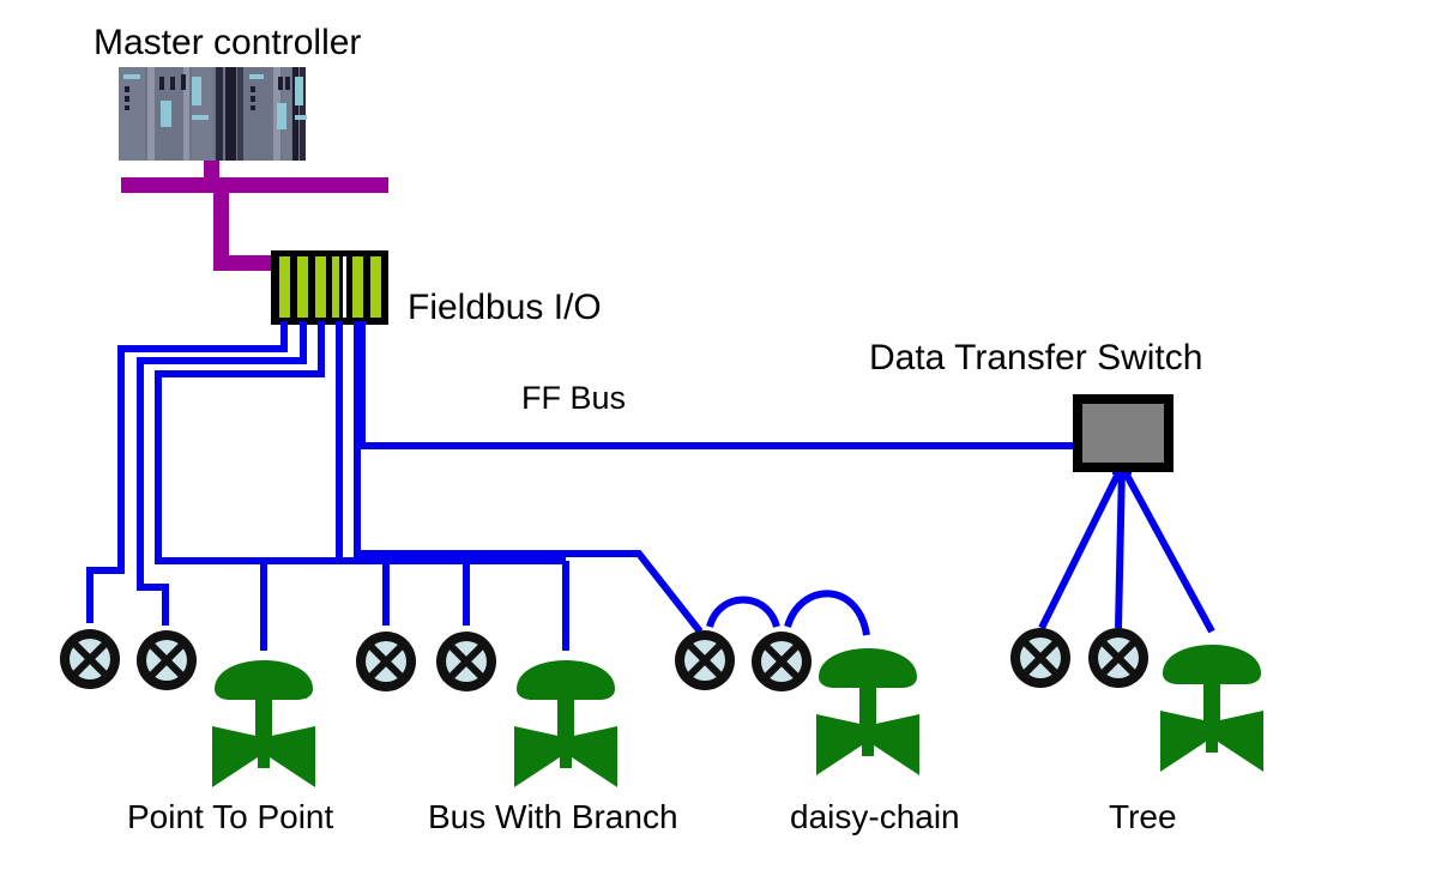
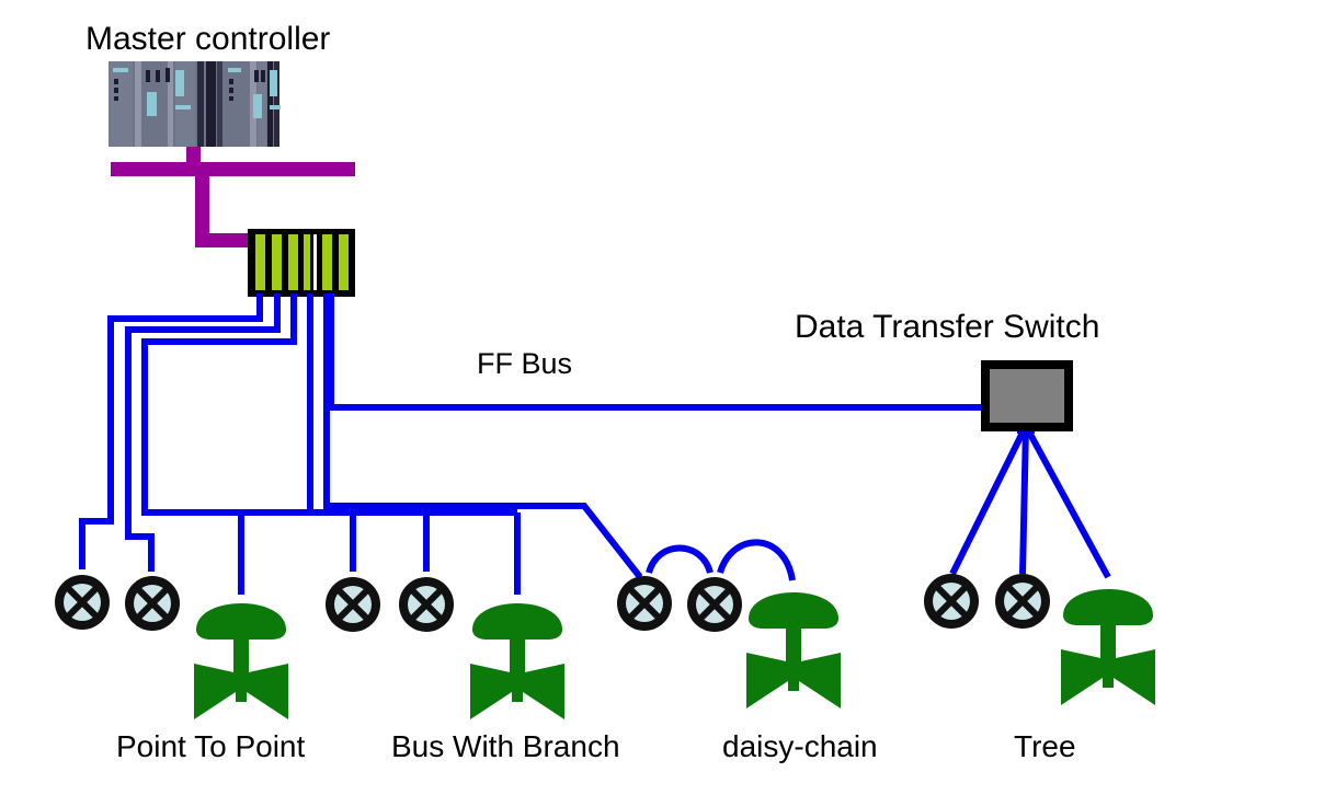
  Master controller
- Fieldbus I/O
  FF Bus
  Data Transfer Switch
  Point To Point
  Bus With Branch
  daisy-chain
  Tree
